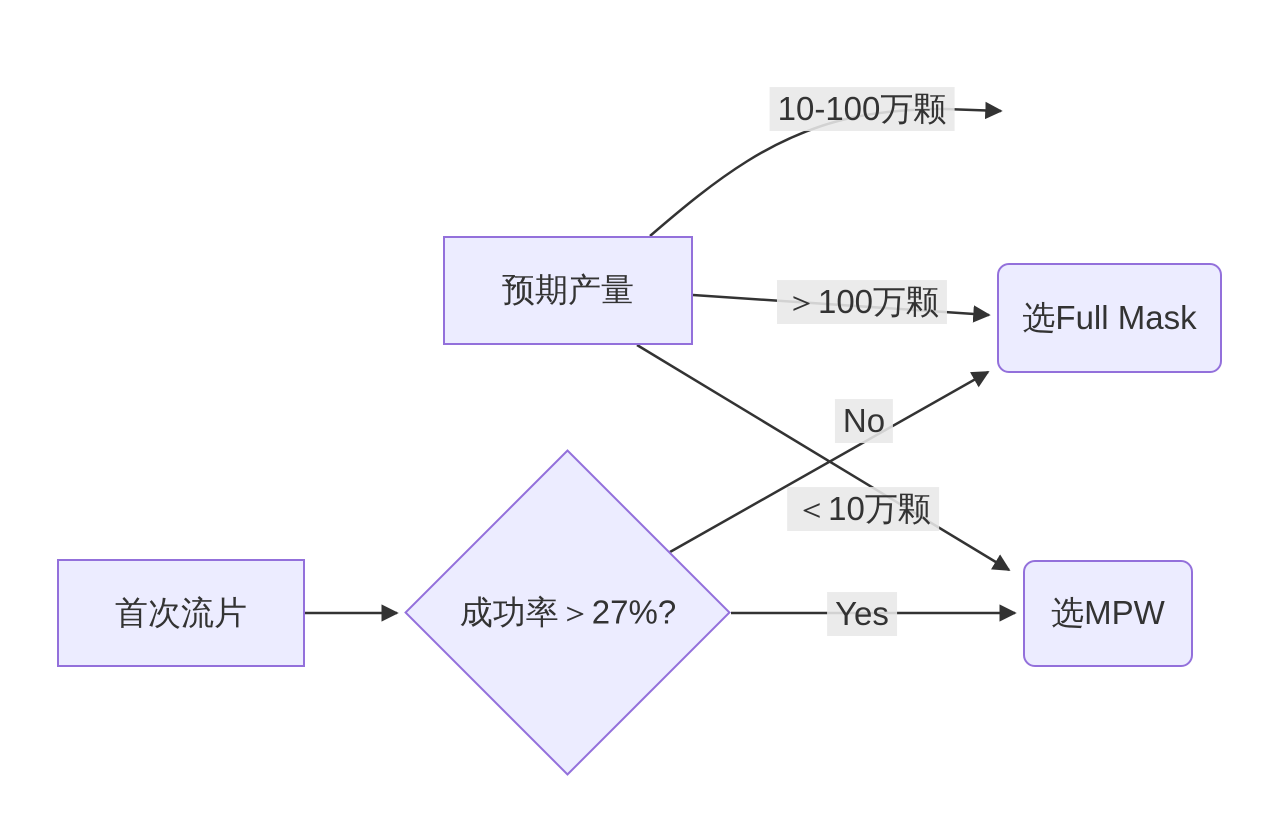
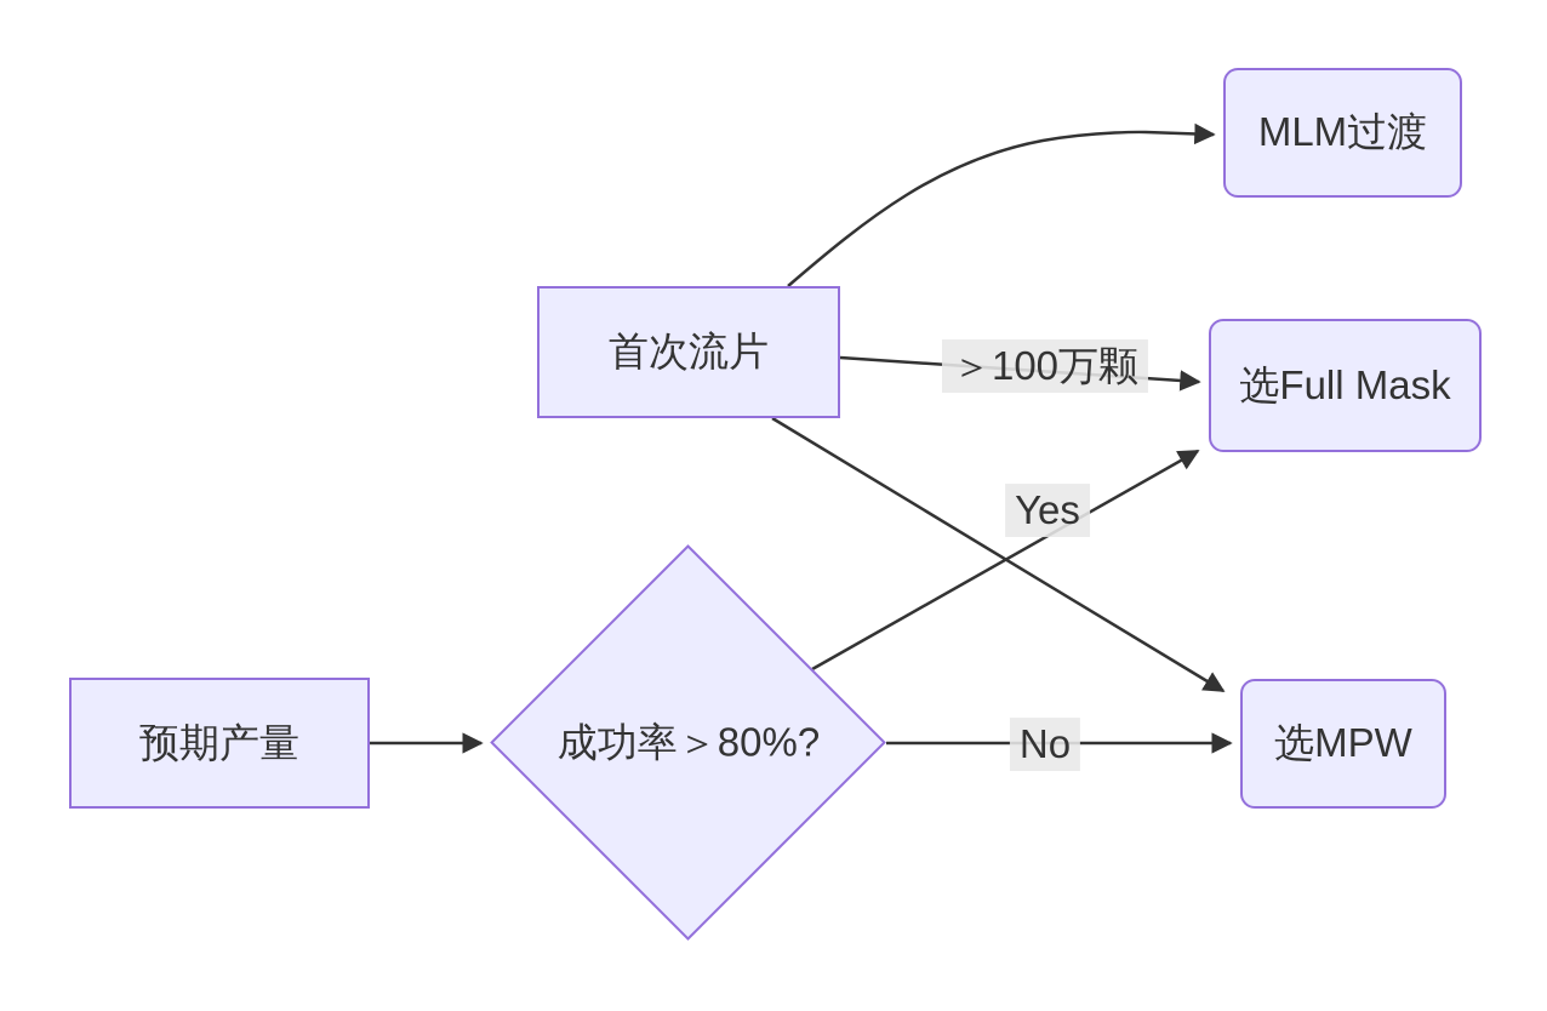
- 首次流片
+ 预期产量
- 成功率＞27%?
+ 成功率＞80%?
- 预期产量
+ 首次流片
+ MLM过渡
  选Full Mask
  选MPW
- 10-100万颗
  ＞100万颗
- No
+ Yes
- ＜10万颗
- Yes
+ No
